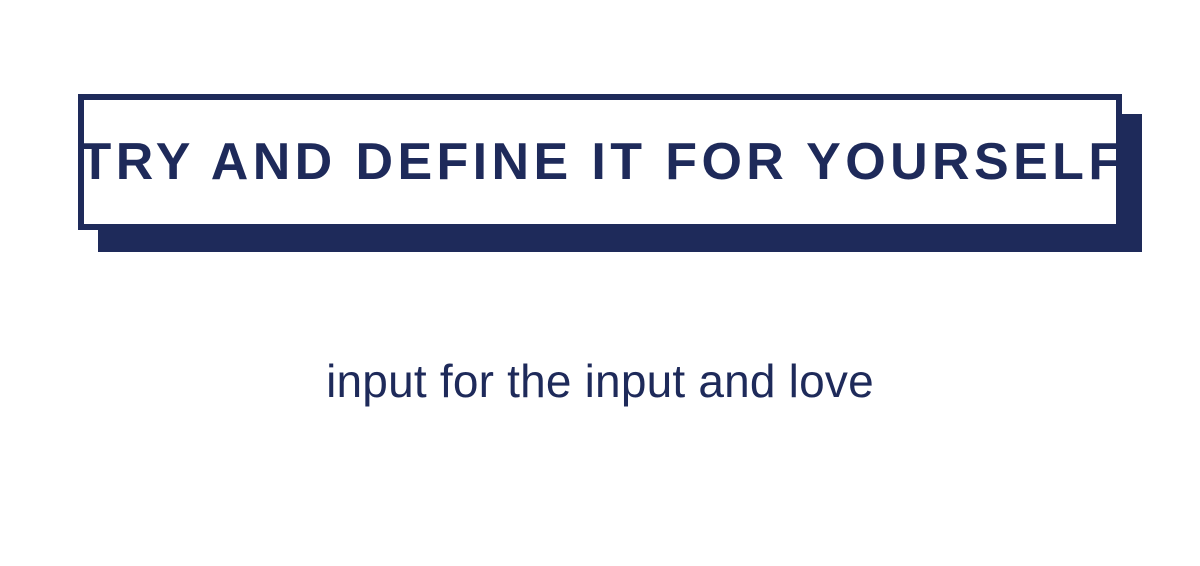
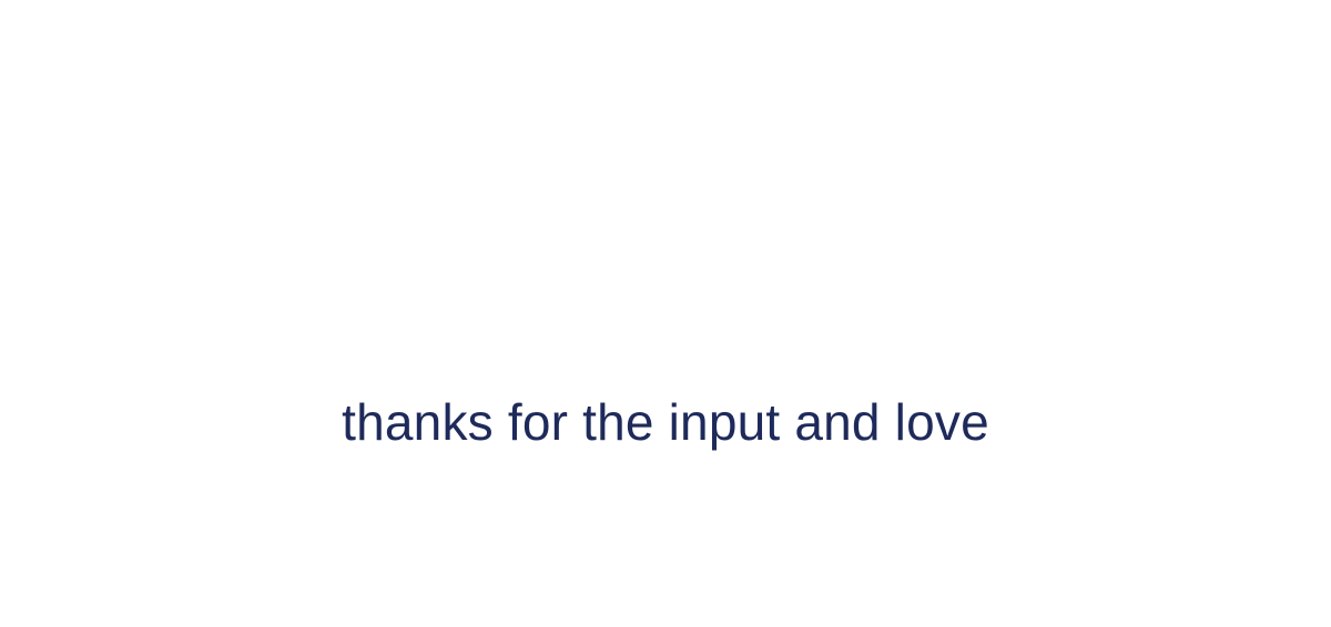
- TRY AND DEFINE IT FOR YOURSELF
- input for the input and love
+ thanks for the input and love
